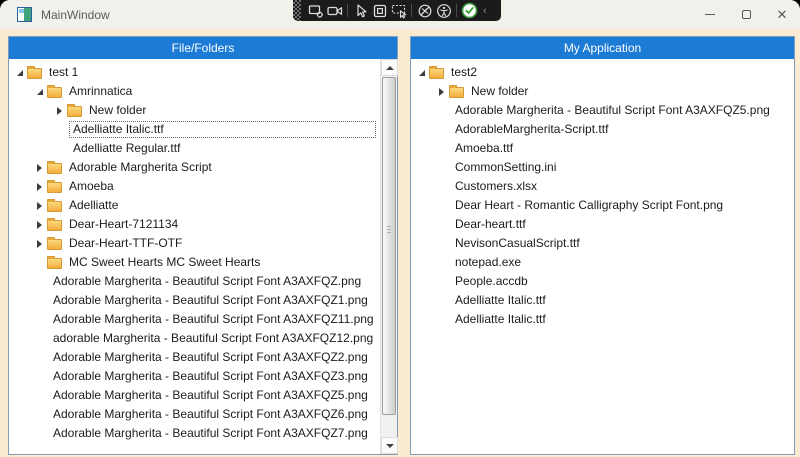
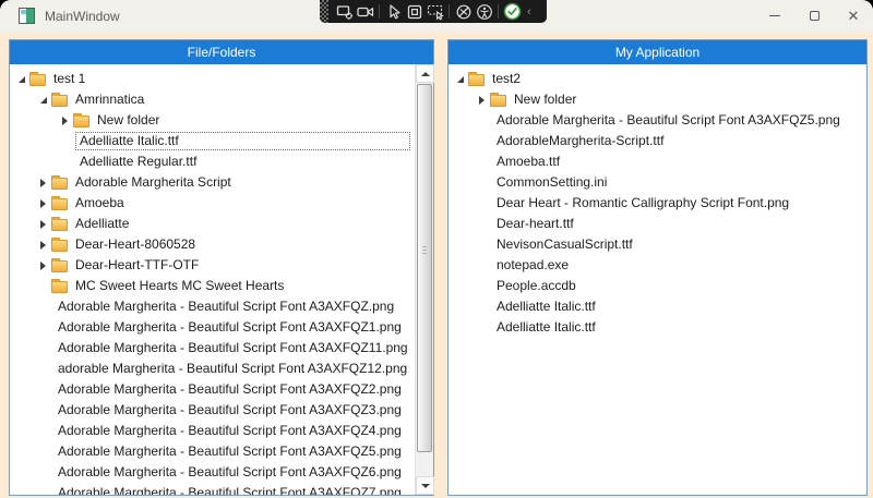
  MainWindow
  ✕
  ‹
  File/Folders
  test 1
  Amrinnatica
  New folder
  Adelliatte Italic.ttf
  Adelliatte Regular.ttf
  Adorable Margherita Script
  Amoeba
  Adelliatte
- Dear-Heart-7121134
+ Dear-Heart-8060528
  Dear-Heart-TTF-OTF
  MC Sweet Hearts MC Sweet Hearts
  Adorable Margherita - Beautiful Script Font A3AXFQZ.png
  Adorable Margherita - Beautiful Script Font A3AXFQZ1.png
  Adorable Margherita - Beautiful Script Font A3AXFQZ11.png
  adorable Margherita - Beautiful Script Font A3AXFQZ12.png
  Adorable Margherita - Beautiful Script Font A3AXFQZ2.png
  Adorable Margherita - Beautiful Script Font A3AXFQZ3.png
+ Adorable Margherita - Beautiful Script Font A3AXFQZ4.png
  Adorable Margherita - Beautiful Script Font A3AXFQZ5.png
  Adorable Margherita - Beautiful Script Font A3AXFQZ6.png
  Adorable Margherita - Beautiful Script Font A3AXFQZ7.png
  My Application
  test2
  New folder
  Adorable Margherita - Beautiful Script Font A3AXFQZ5.png
  AdorableMargherita-Script.ttf
  Amoeba.ttf
  CommonSetting.ini
- Customers.xlsx
  Dear Heart - Romantic Calligraphy Script Font.png
  Dear-heart.ttf
  NevisonCasualScript.ttf
  notepad.exe
  People.accdb
  Adelliatte Italic.ttf
  Adelliatte Italic.ttf
